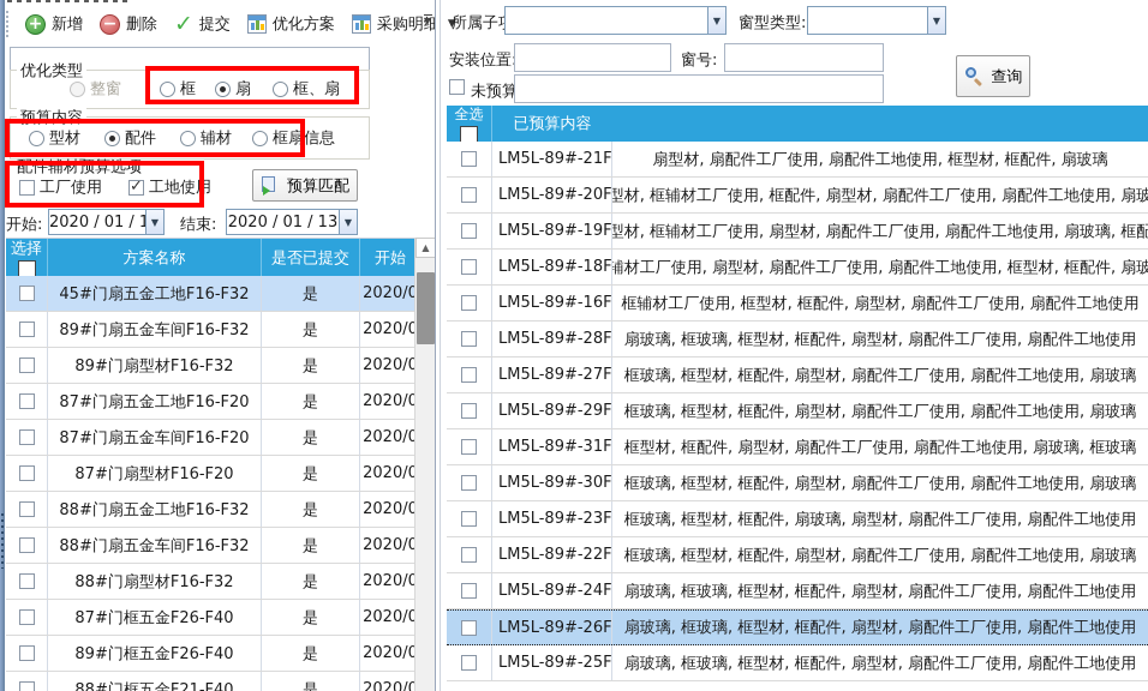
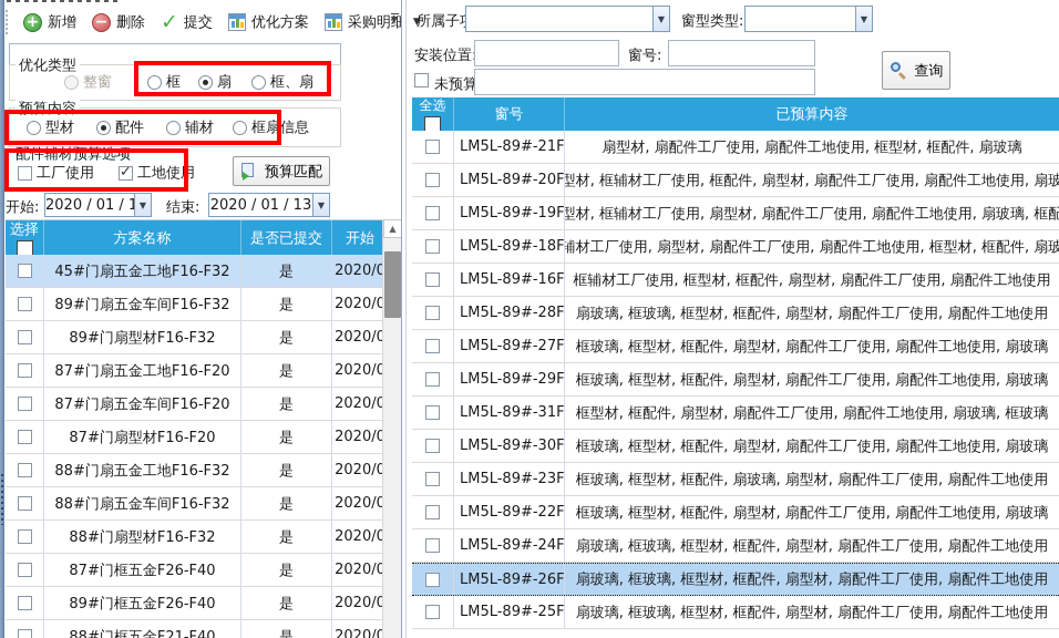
  +
  新增
  −
  删除
  ✓
  提交
  优化方案
  采购明细
  ▼
  ▼
  优化类型
  整窗
  框
  扇
  框、扇
  预算内容
  型材
  配件
  辅材
  框扇信息
  配件辅材预算选项
  工厂使用
  工地使用
  预算匹配
  开始:
  2020 / 01 /
  ▼
  结束:
  2020 / 01 / 13
  ▼
  选择
  方案名称
  是否已提交
  开始
  45#门扇五金工地F16-F32
  是
  2020/0
  89#门扇五金车间F16-F32
  是
  2020/0
  89#门扇型材F16-F32
  是
  2020/0
  87#门扇五金工地F16-F20
  是
  2020/0
  87#门扇五金车间F16-F20
  是
  2020/0
  87#门扇型材F16-F20
  是
  2020/0
  88#门扇五金工地F16-F32
  是
  2020/0
  88#门扇五金车间F16-F32
  是
  2020/0
  88#门扇型材F16-F32
  是
  2020/0
  87#门框五金F26-F40
  是
  2020/0
  89#门框五金F26-F40
  是
  2020/0
  88#门框五金F21-F40
  是
  2020/0
  ▲
  ▼
  窗型类型:
  ▼
  安装位置
  窗号:
  未预算
  查询
  全选
+ 窗号
  已预算内容
  LM5L-89#-21F
  扇型材, 扇配件工厂使用, 扇配件工地使用, 框型材, 框配件, 扇玻璃
  LM5L-89#-20F
  型材, 框辅材工厂使用, 框配件, 扇型材, 扇配件工厂使用, 扇配件工地使用, 扇玻
  LM5L-89#-19F
  型材, 框辅材工厂使用, 扇型材, 扇配件工厂使用, 扇配件工地使用, 扇玻璃, 框配
  LM5L-89#-18F
  辅材工厂使用, 扇型材, 扇配件工厂使用, 扇配件工地使用, 框型材, 框配件, 扇玻
  LM5L-89#-16F
  框辅材工厂使用, 框型材, 框配件, 扇型材, 扇配件工厂使用, 扇配件工地使用
  LM5L-89#-28F
  扇玻璃, 框玻璃, 框型材, 框配件, 扇型材, 扇配件工厂使用, 扇配件工地使用
  LM5L-89#-27F
  框玻璃, 框型材, 框配件, 扇型材, 扇配件工厂使用, 扇配件工地使用, 扇玻璃
  LM5L-89#-29F
  框玻璃, 框型材, 框配件, 扇型材, 扇配件工厂使用, 扇配件工地使用, 扇玻璃
  LM5L-89#-31F
  框型材, 框配件, 扇型材, 扇配件工厂使用, 扇配件工地使用, 扇玻璃, 框玻璃
  LM5L-89#-30F
  框玻璃, 框型材, 框配件, 扇型材, 扇配件工厂使用, 扇配件工地使用, 扇玻璃
  LM5L-89#-23F
  框玻璃, 框型材, 框配件, 扇玻璃, 扇型材, 扇配件工厂使用, 扇配件工地使用
  LM5L-89#-22F
  框玻璃, 框型材, 框配件, 扇型材, 扇配件工厂使用, 扇配件工地使用, 扇玻璃
  LM5L-89#-24F
  扇玻璃, 框玻璃, 框型材, 框配件, 扇型材, 扇配件工厂使用, 扇配件工地使用
  LM5L-89#-26F
  扇玻璃, 框玻璃, 框型材, 框配件, 扇型材, 扇配件工厂使用, 扇配件工地使用
  LM5L-89#-25F
  扇玻璃, 框玻璃, 框型材, 框配件, 扇型材, 扇配件工厂使用, 扇配件工地使用
